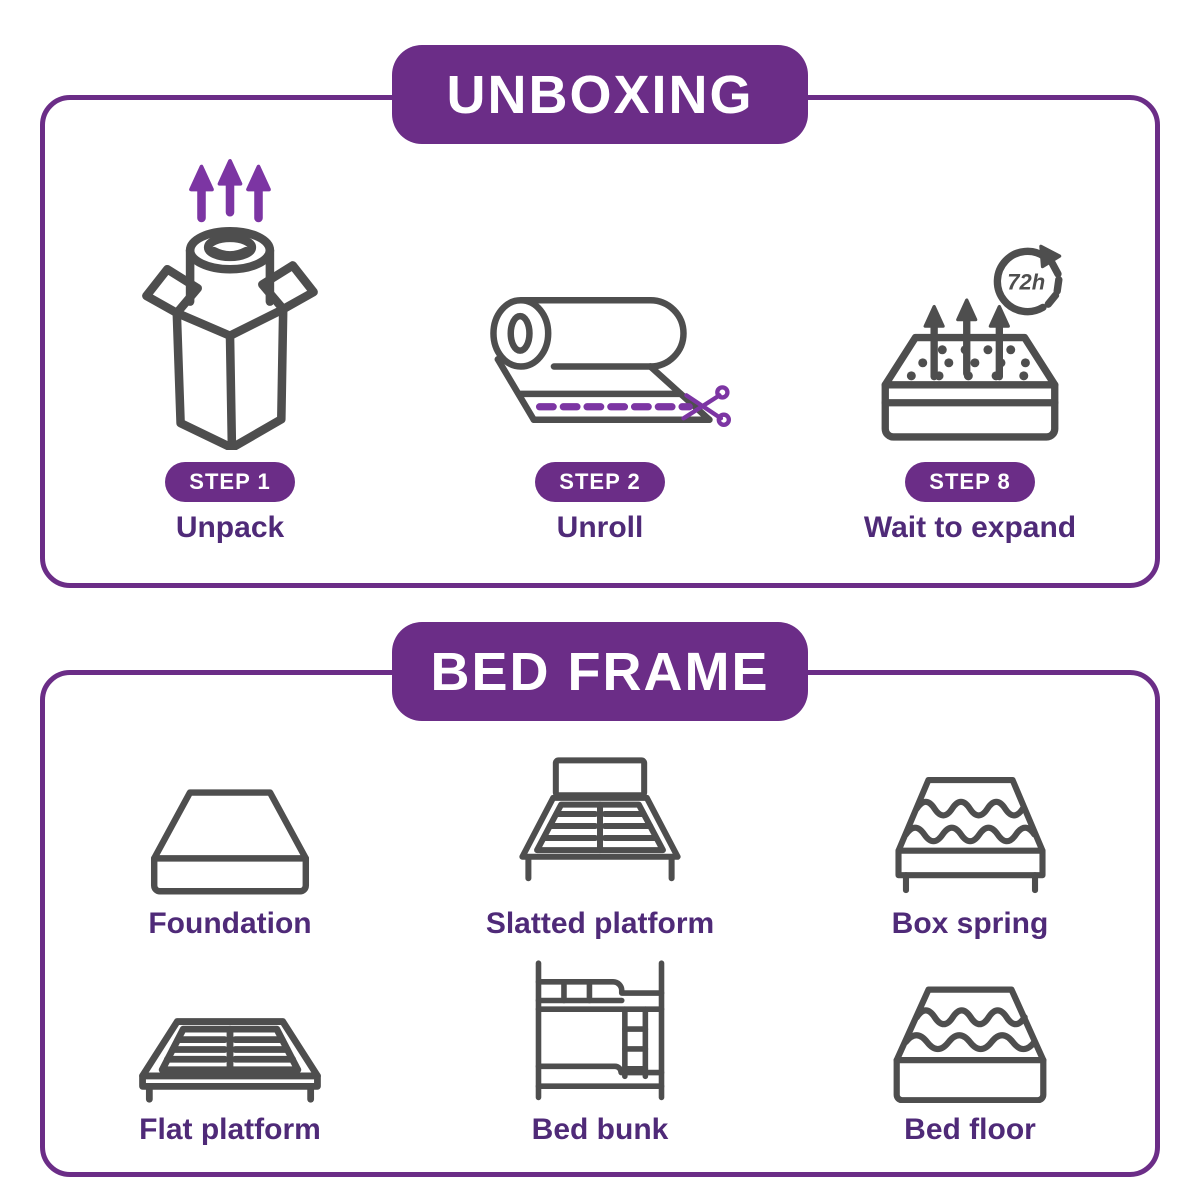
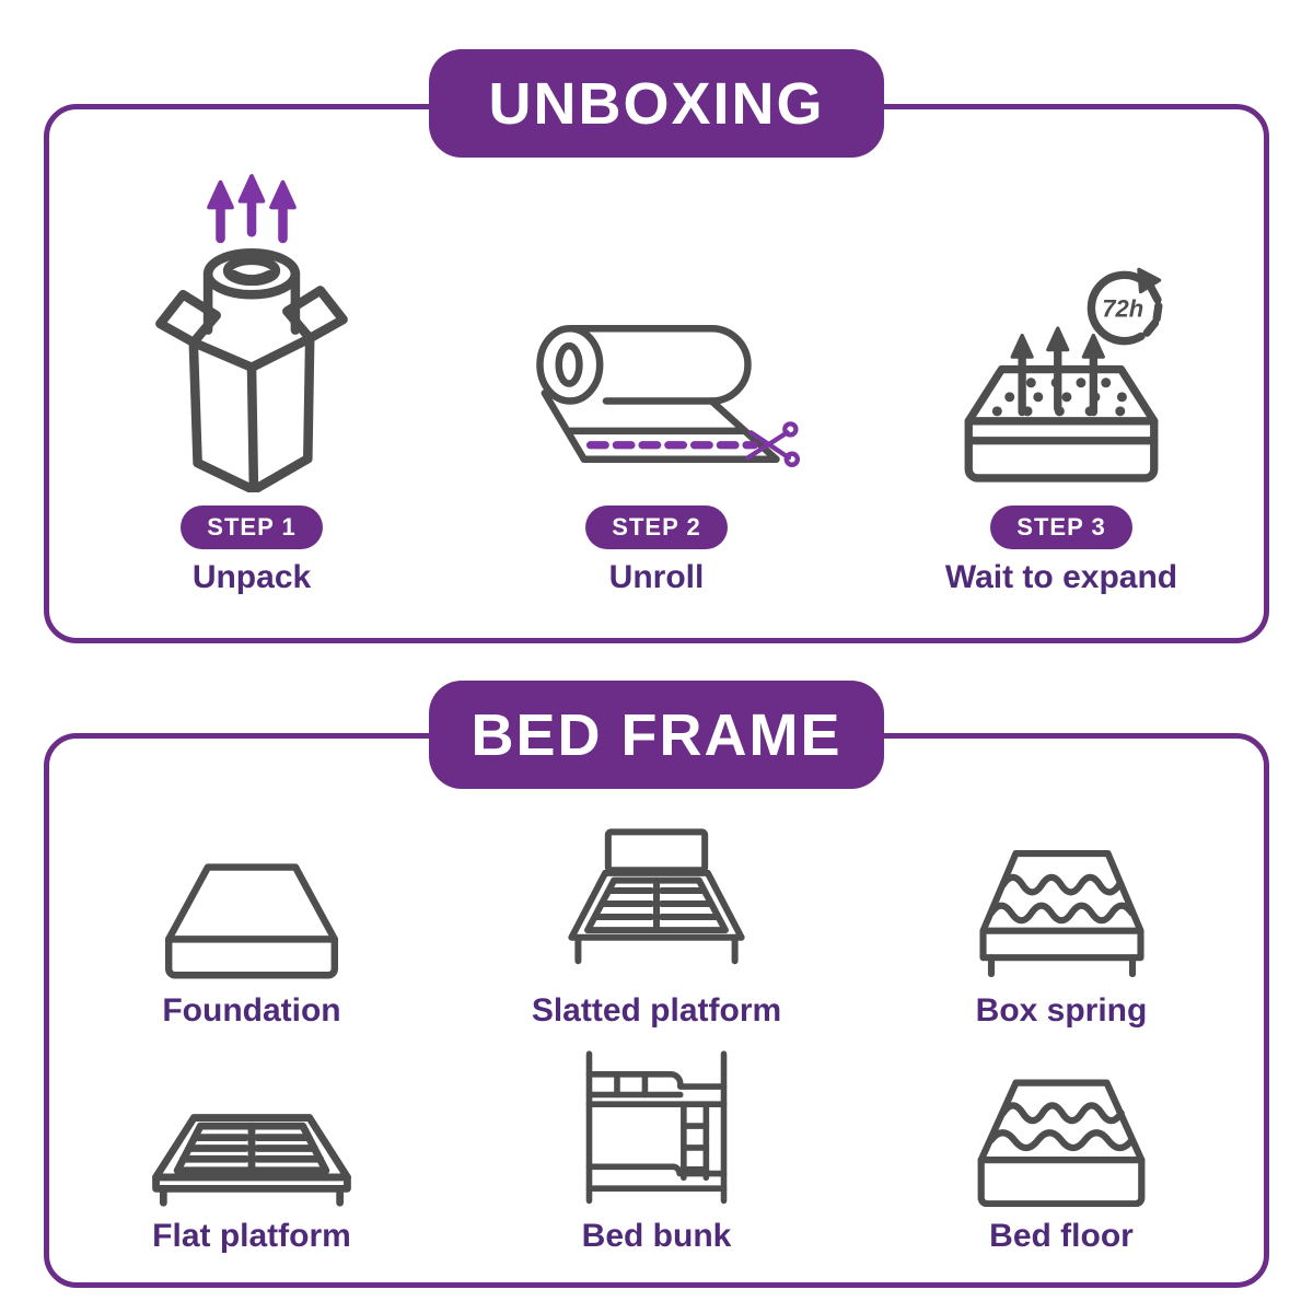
  UNBOXING
  STEP 1
  Unpack
  STEP 2
  Unroll
  72h
- STEP 8
+ STEP 3
  Wait to expand
  BED FRAME
  Foundation
  Slatted platform
  Box spring
  Flat platform
  Bed bunk
  Bed floor
